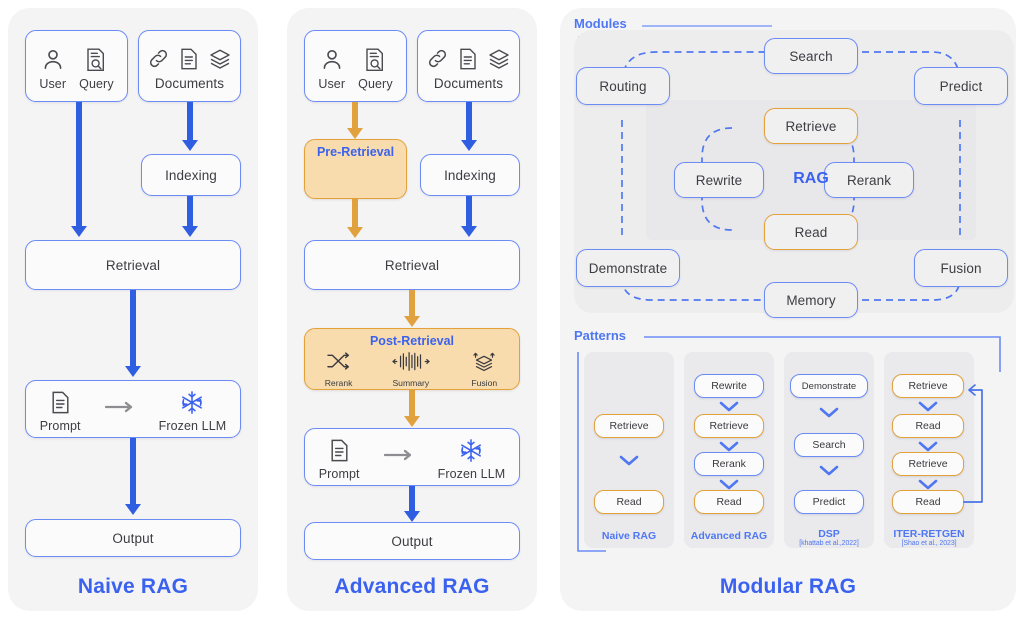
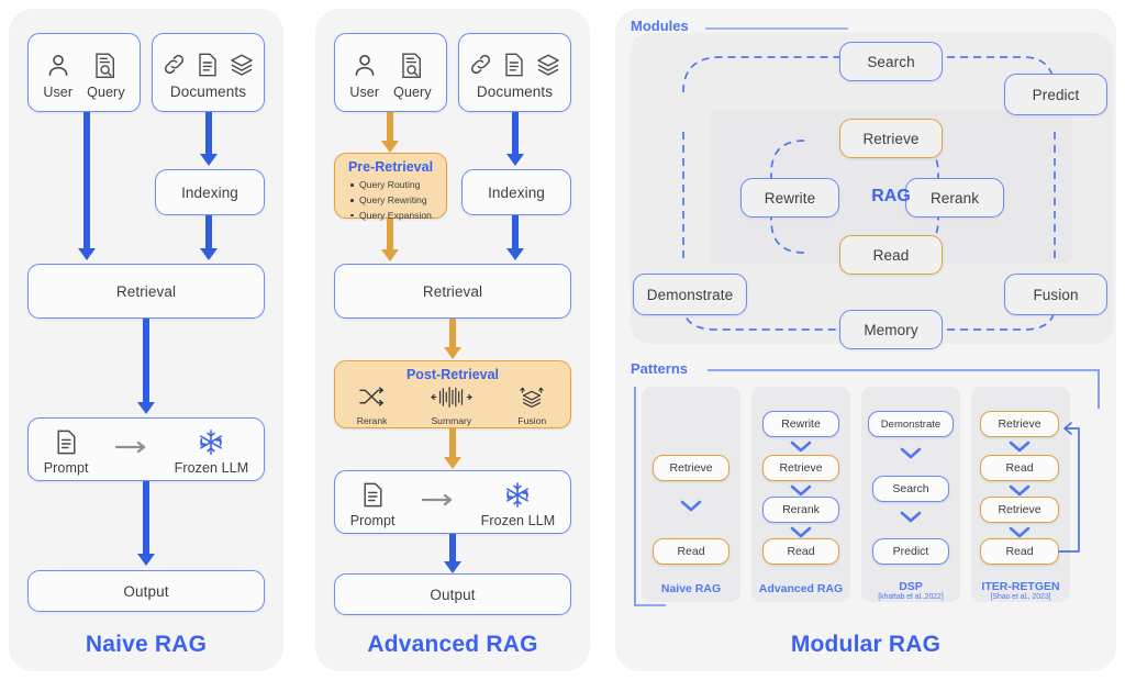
  User
  Query
  Documents
  Indexing
  Retrieval
  Prompt
  Frozen LLM
  Output
  Naive RAG
  User
  Query
  Documents
  Pre-Retrieval
+ Query Routing
+ Query Rewriting
+ Query Expansion
  Indexing
  Retrieval
  Post-Retrieval
  Rerank
  Summary
  Fusion
  Prompt
  Frozen LLM
  Output
  Advanced RAG
  Modules
  Search
- Routing
  Predict
  Retrieve
  Rewrite
  Rerank
  RAG
  Read
  Demonstrate
  Fusion
  Memory
  Patterns
  Retrieve
  Read
  Naive RAG
  Rewrite
  Retrieve
  Rerank
  Read
  Advanced RAG
  Demonstrate
  Search
  Predict
  DSP
  Retrieve
  Read
  Retrieve
  Read
  ITER-RETGEN
  Modular RAG
